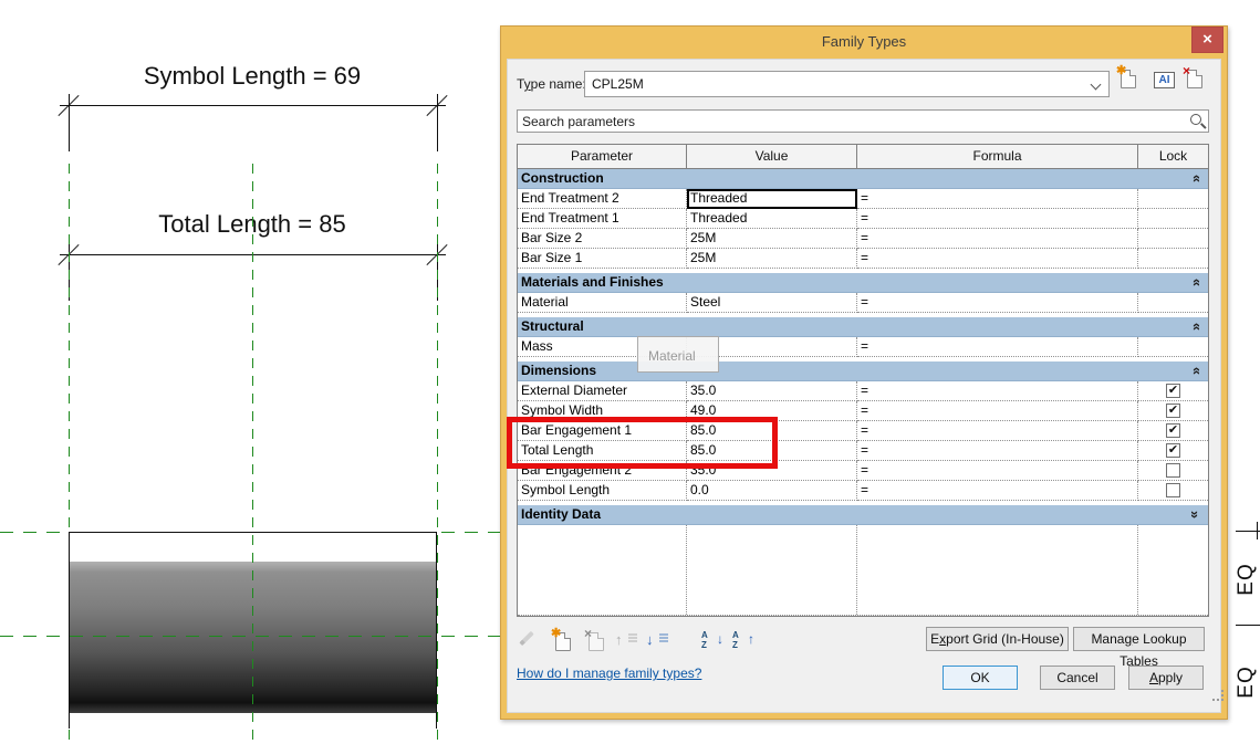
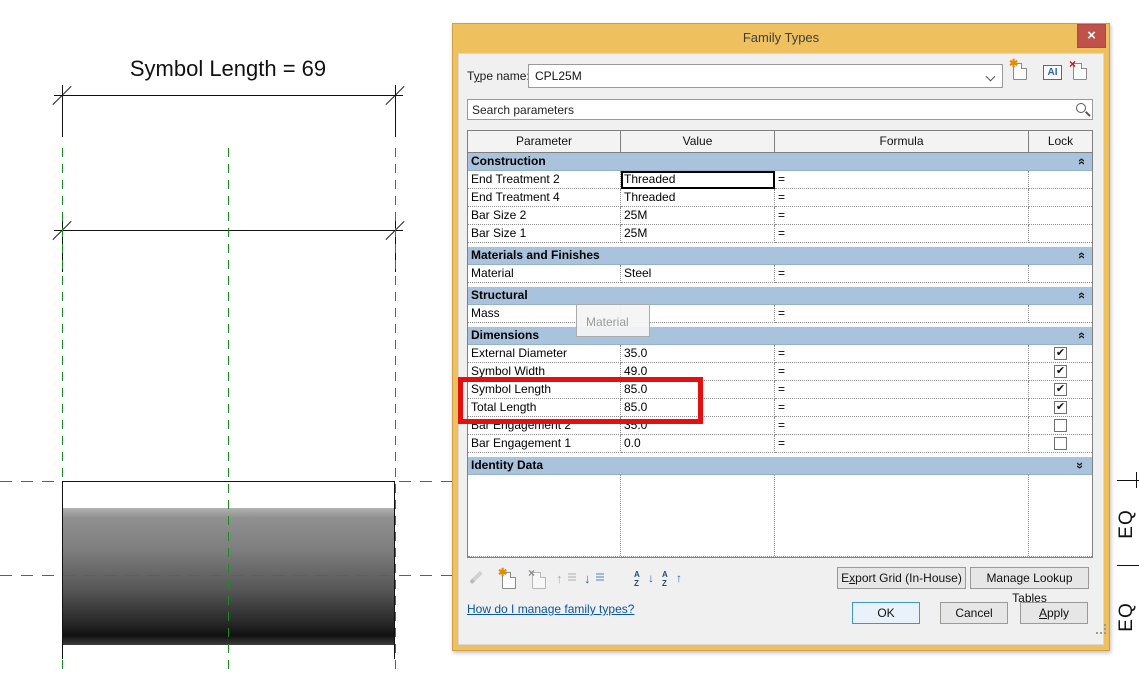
  Symbol Length = 69
- Total Length = 85
  Family Types
  ×
  Type name
  CPL25M
  ✱
  AI
  ×
  Search parameters
  Parameter
  Value
  Formula
  Lock
  Construction
  End Treatment 2
  Threaded
  =
- End Treatment 1
+ End Treatment 4
  Threaded
  =
  Bar Size 2
  25M
  =
  Bar Size 1
  25M
  =
  Materials and Finishes
  Material
  Steel
  =
  Structural
  Mass
  =
  Dimensions
  External Diameter
  35.0
  =
  ✔
  Symbol Width
  49.0
  =
  ✔
- Bar Engagement 1
+ Symbol Length
  85.0
  =
  ✔
  Total Length
  85.0
  =
  ✔
  Bar Engagement 2
  35.0
  =
- Symbol Length
+ Bar Engagement 1
  0.0
  =
  Identity Data
  Material
  ✱
  ×
  ↑
  ↓
  A
  Z
  ↓
  A
  Z
  ↑
  Export Grid (In-House)
  Manage Lookup Tables
  How do I manage family types?
  OK
  Cancel
  Apply
